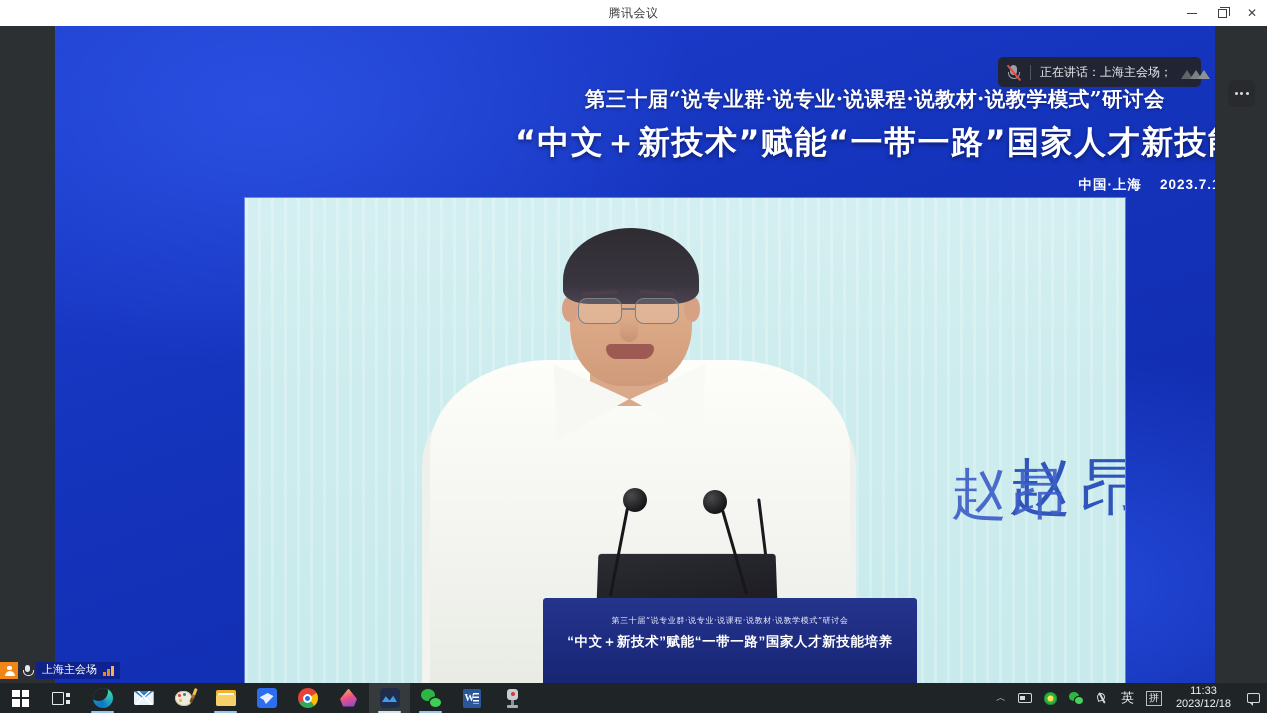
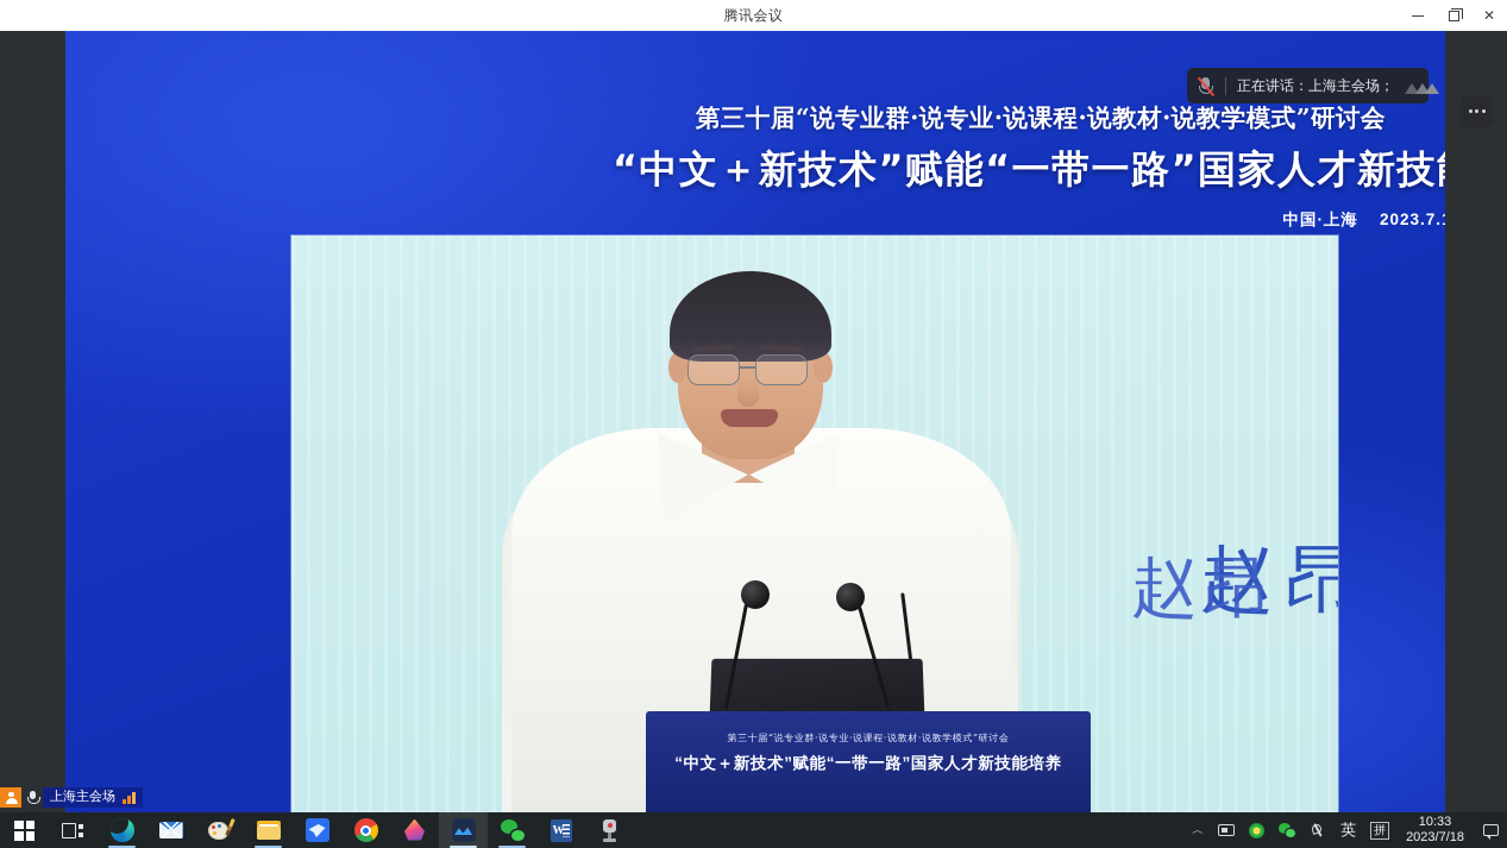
  腾讯会议
  ✕
  第三十届“说专业群·说专业·说课程·说教材·说教学模式”研讨会
  “中文＋新技术”赋能“一带一路”国家人才新技
  中国·上海 2023.7.
  赵昂
  第三十届“说专业群·说专业·说课程·说教材·说教学模式”研讨会
  “中文＋新技术”赋能“一带一路”国家人才新技能培养
  赵昂
  正在讲话：上海主会场；
  上海主会场
  W
  ︿
  英
  拼
- 11:33
+ 10:33
- 2023/12/18
+ 2023/7/18
